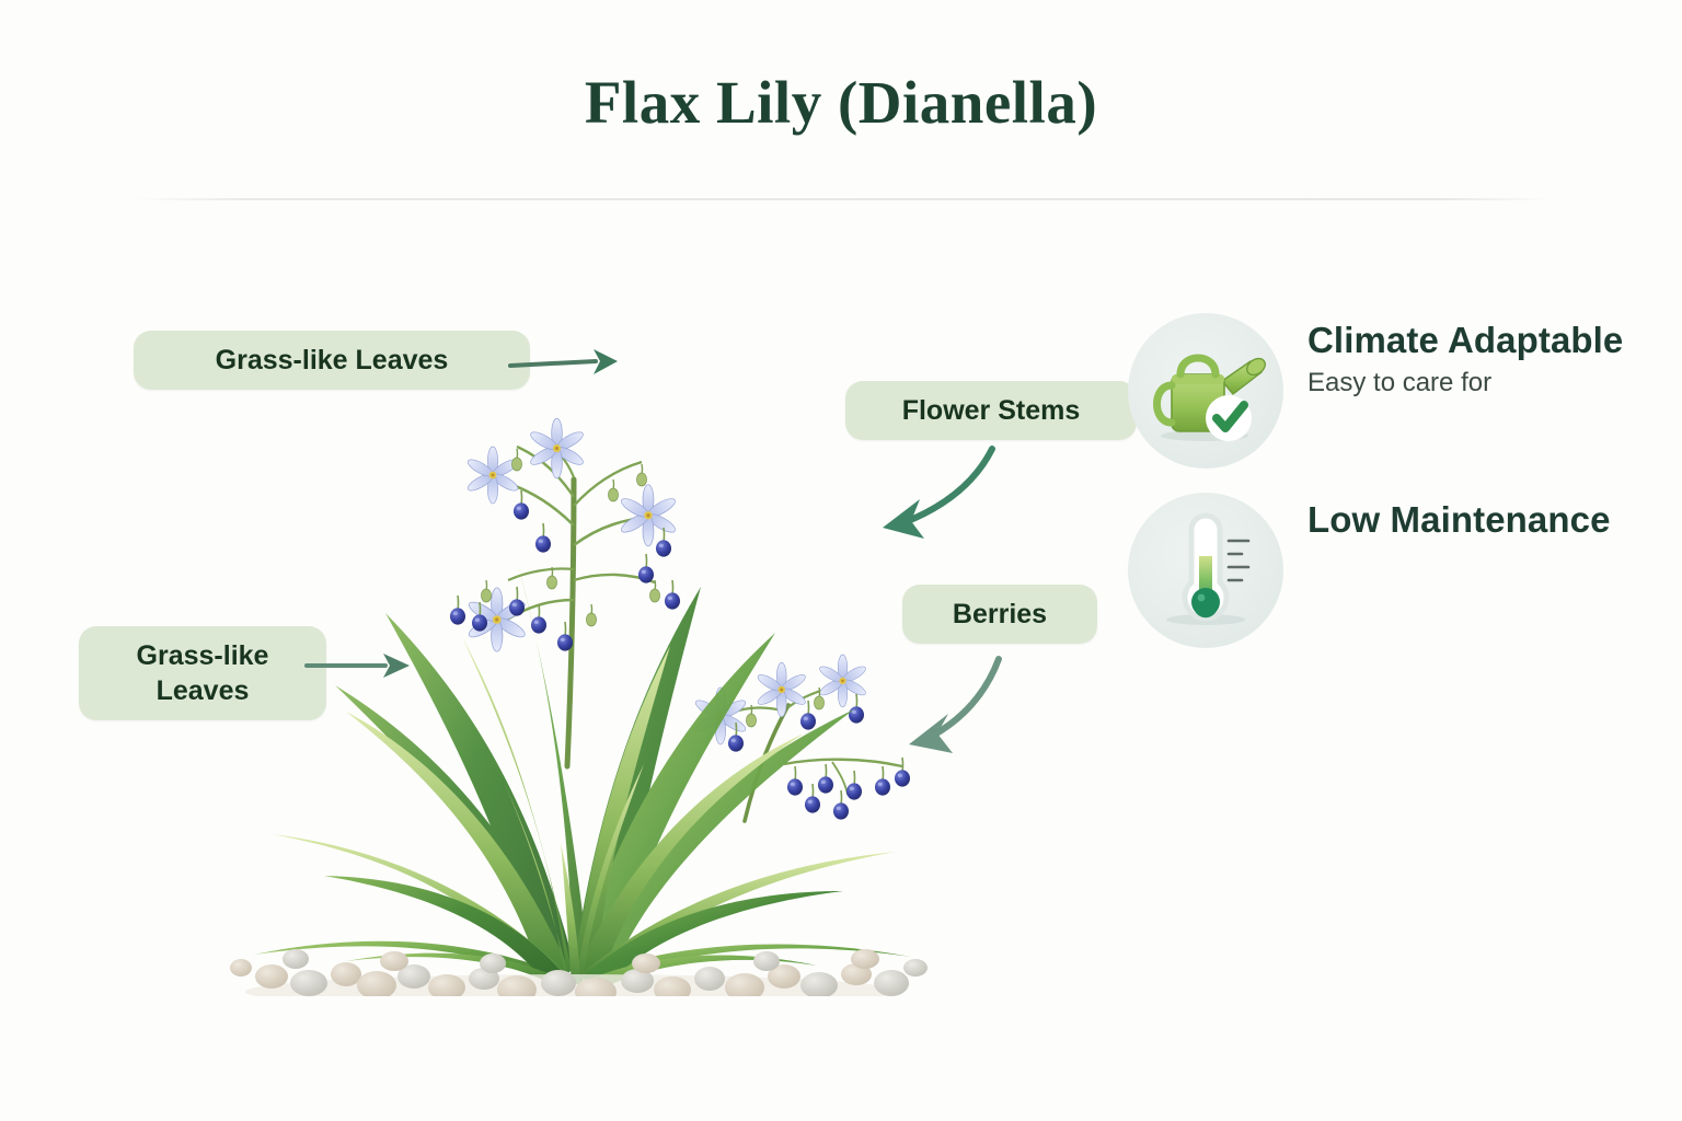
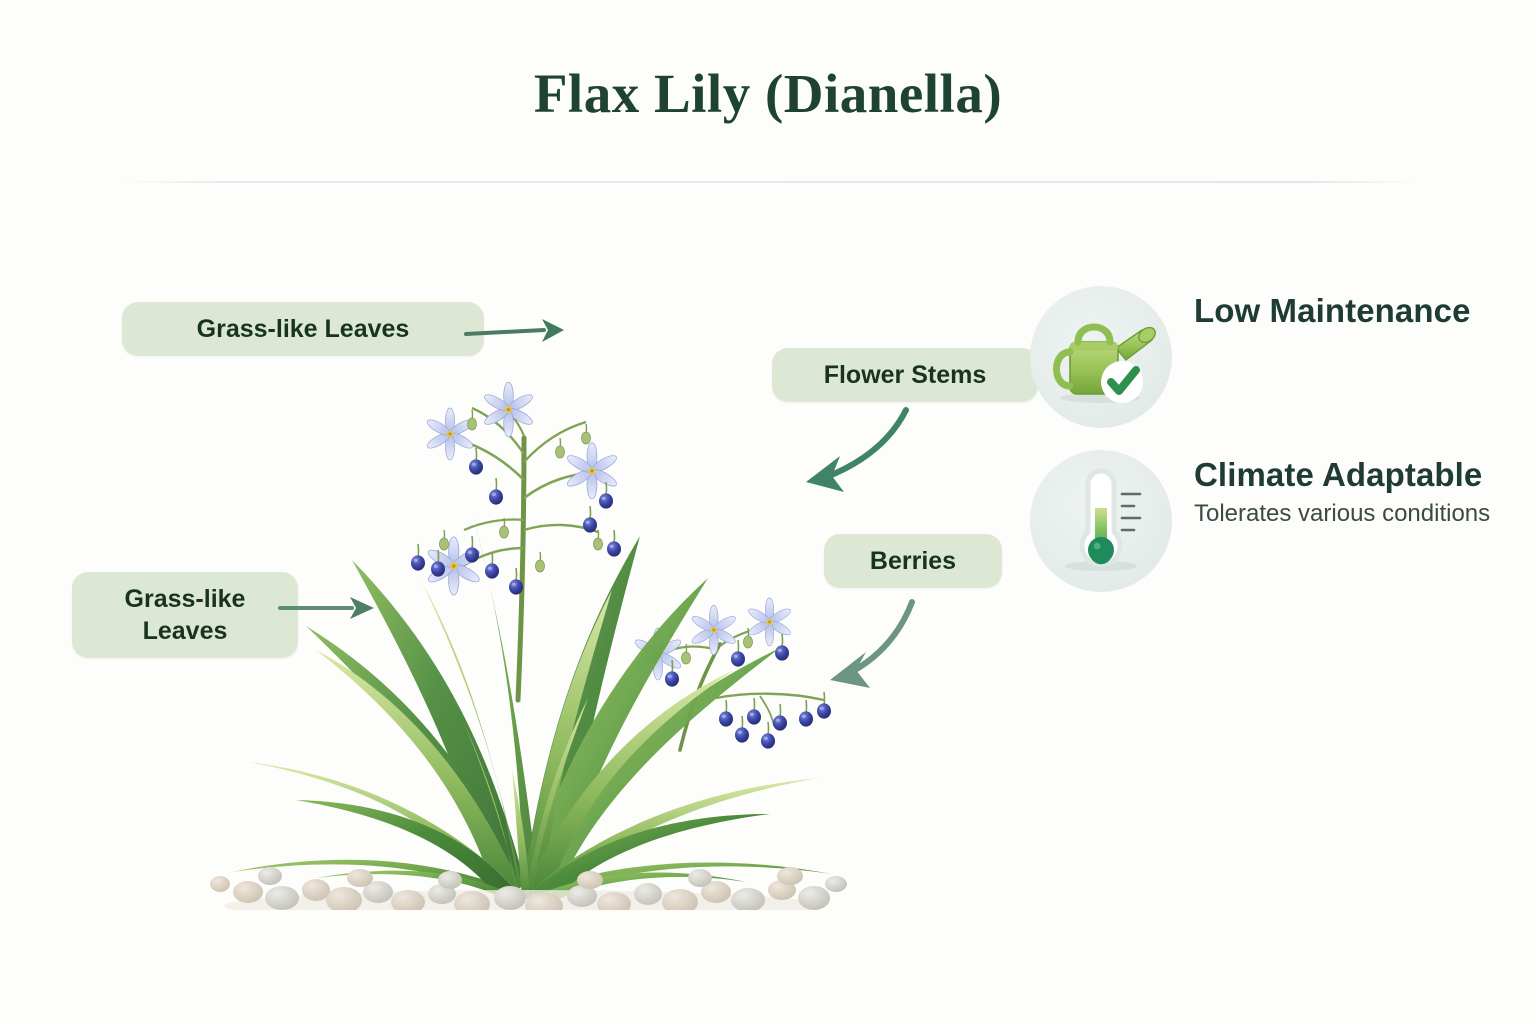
  Flax Lily (Dianella)
  Grass-like Leaves
  Grass-like Leaves
  Flower Stems
  Berries
- Climate Adaptable
+ Low Maintenance
- Easy to care for
- Low Maintenance
+ Climate Adaptable
+ Tolerates various conditions
